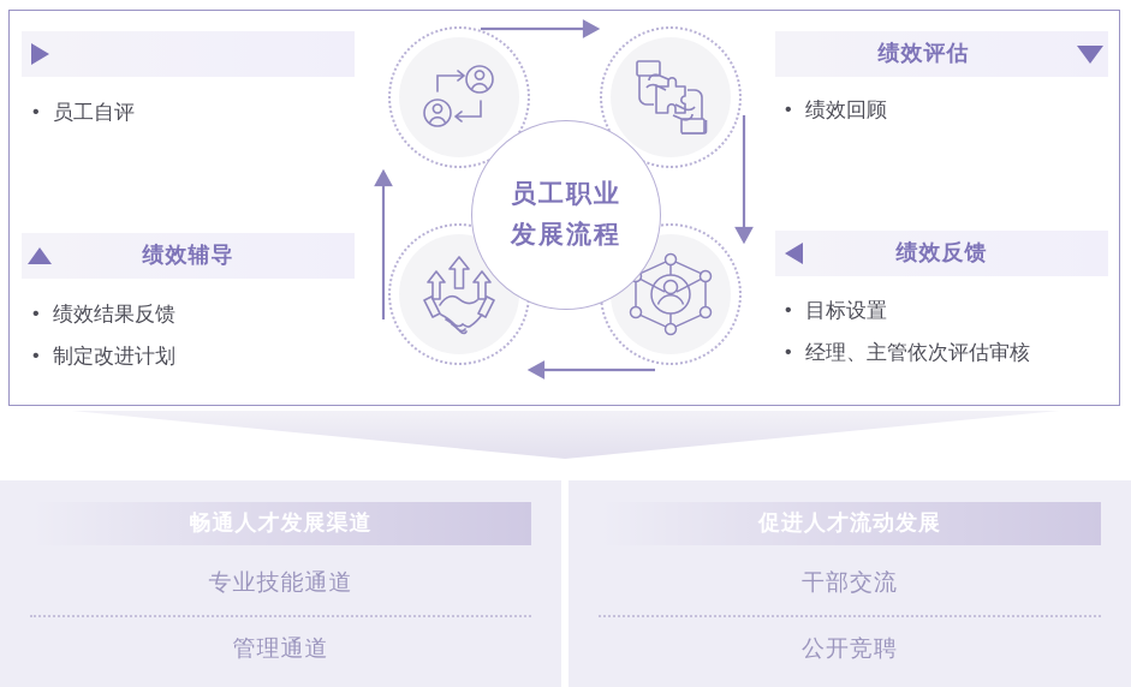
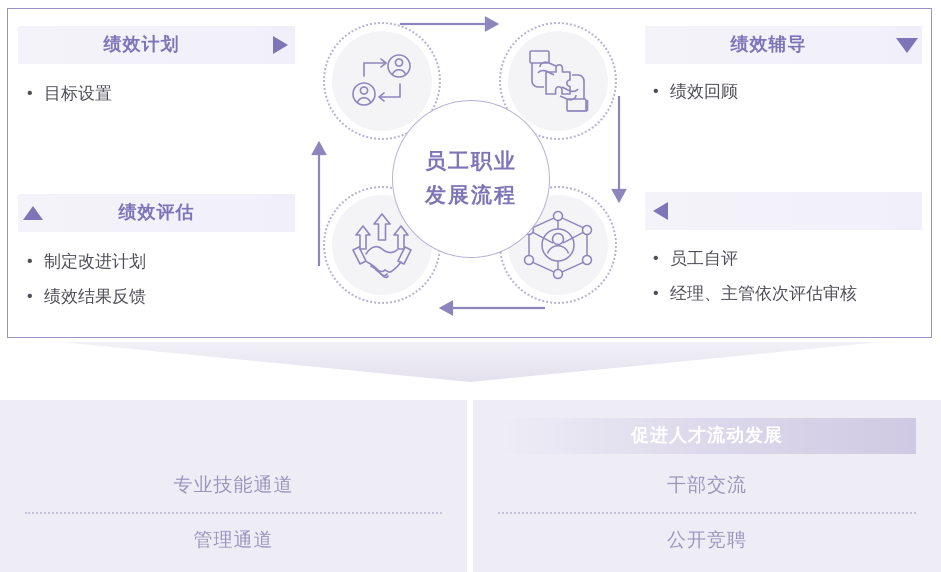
+ 绩效计划
  •
- 员工自评
+ 目标设置
- 绩效辅导
+ 绩效评估
  •
- 绩效结果反馈
+ 制定改进计划
  •
- 制定改进计划
+ 绩效结果反馈
- 绩效评估
+ 绩效辅导
  •
  绩效回顾
- 绩效反馈
  •
- 目标设置
+ 员工自评
  •
  经理、主管依次评估审核
  员工职业
  发展流程
- 畅通人才发展渠道
  专业技能通道
  管理通道
  促进人才流动发展
  干部交流
  公开竞聘
